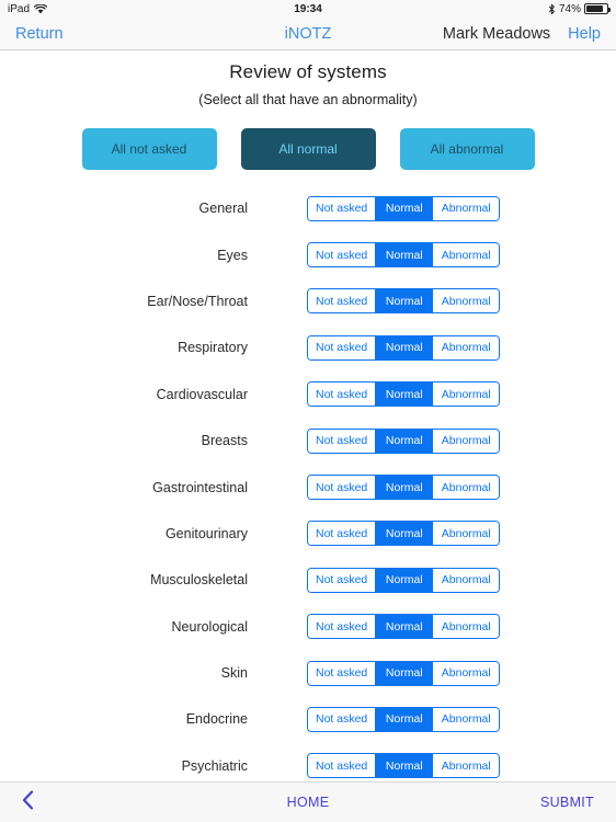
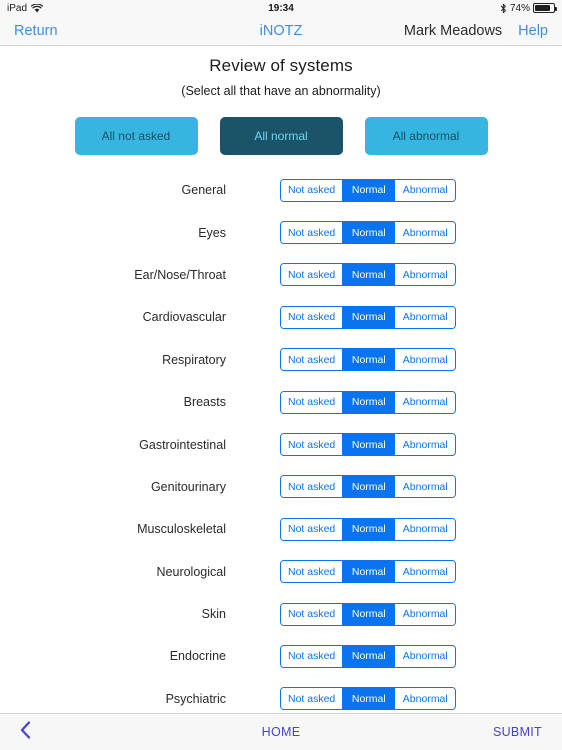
  iPad
  19:34
  74%
  Return
  iNOTZ
  Mark Meadows
  Help
  Review of systems
  (Select all that have an abnormality)
  All not asked
  All normal
  All abnormal
  General
  Not asked
  Normal
  Abnormal
  Eyes
  Not asked
  Normal
  Abnormal
  Ear/Nose/Throat
  Not asked
  Normal
  Abnormal
- Respiratory
+ Cardiovascular
  Not asked
  Normal
  Abnormal
- Cardiovascular
+ Respiratory
  Not asked
  Normal
  Abnormal
  Breasts
  Not asked
  Normal
  Abnormal
  Gastrointestinal
  Not asked
  Normal
  Abnormal
  Genitourinary
  Not asked
  Normal
  Abnormal
  Musculoskeletal
  Not asked
  Normal
  Abnormal
  Neurological
  Not asked
  Normal
  Abnormal
  Skin
  Not asked
  Normal
  Abnormal
  Endocrine
  Not asked
  Normal
  Abnormal
  Psychiatric
  Not asked
  Normal
  Abnormal
  HOME
  SUBMIT
